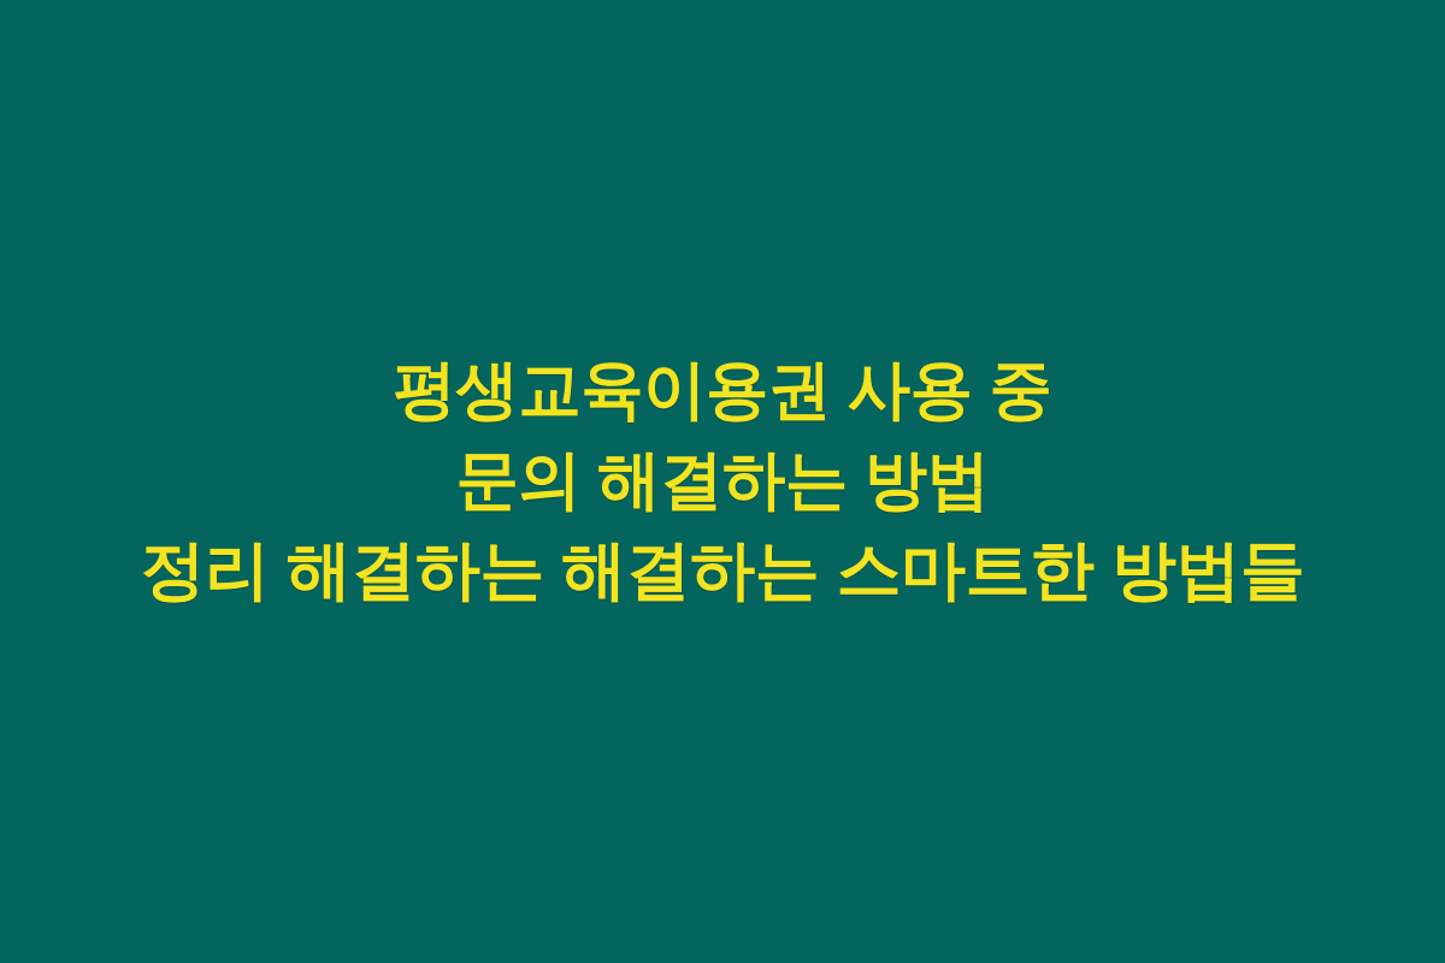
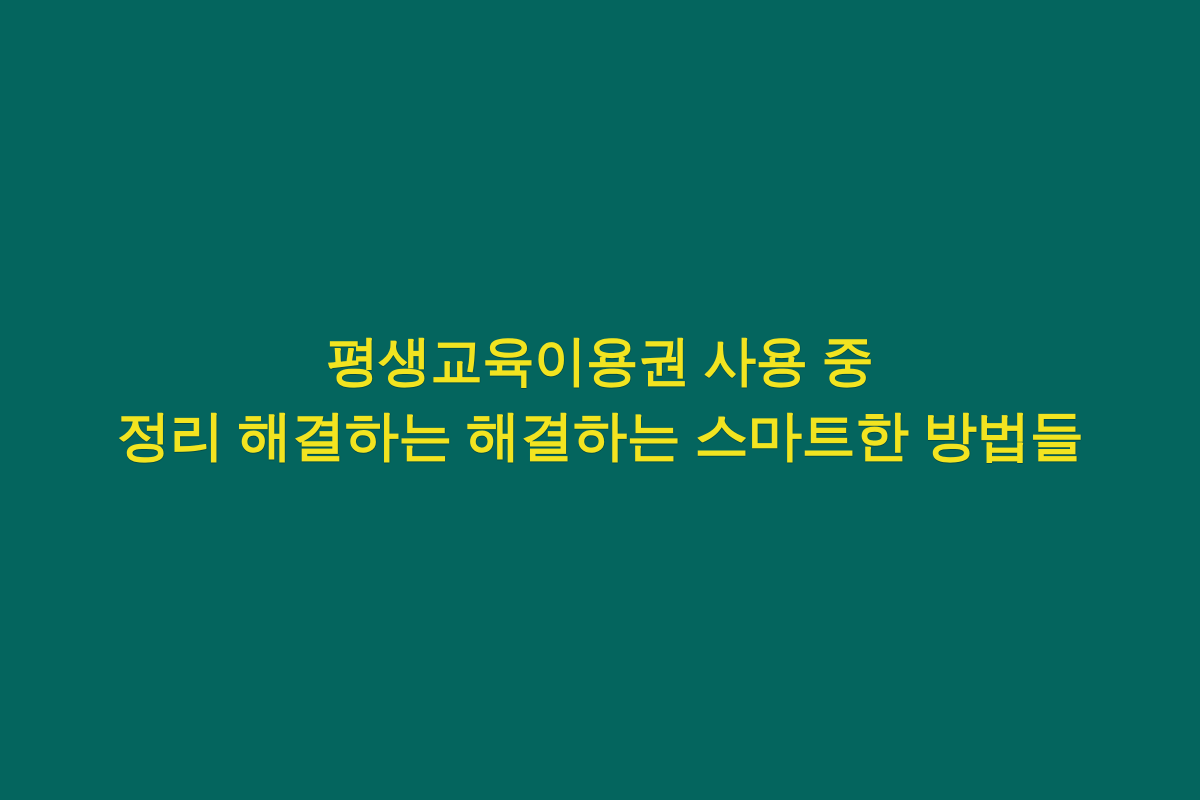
  평생교육이용권 사용 중
- 문의 해결하는 방법
  정리 해결하는 해결하는 스마트한 방법들
